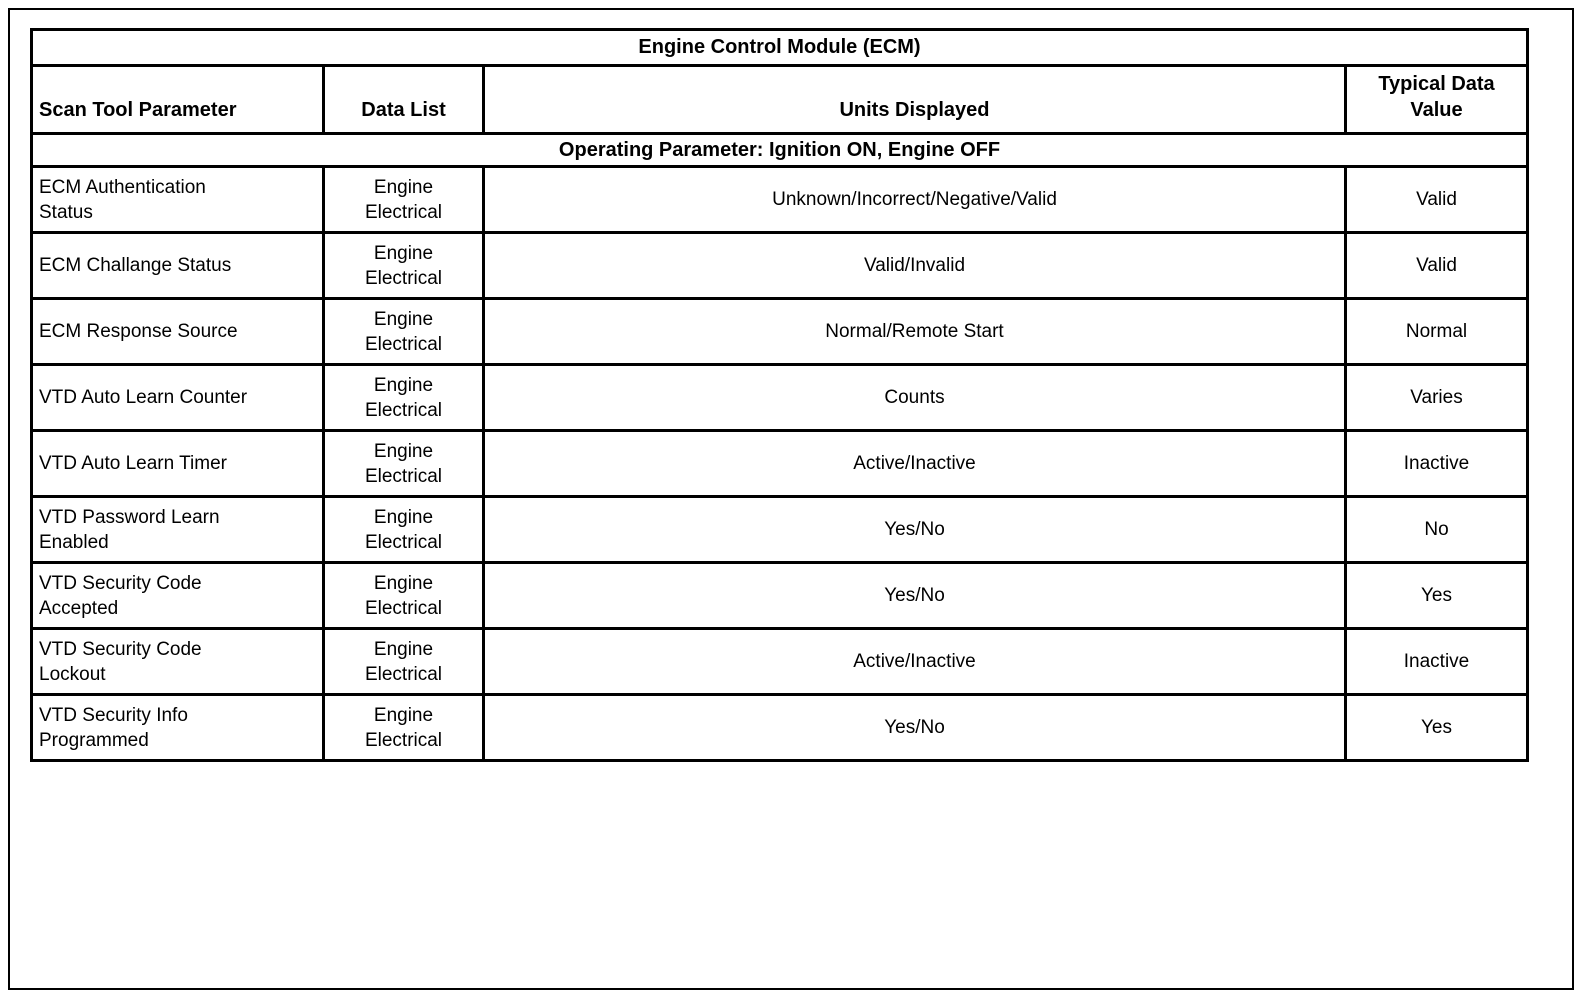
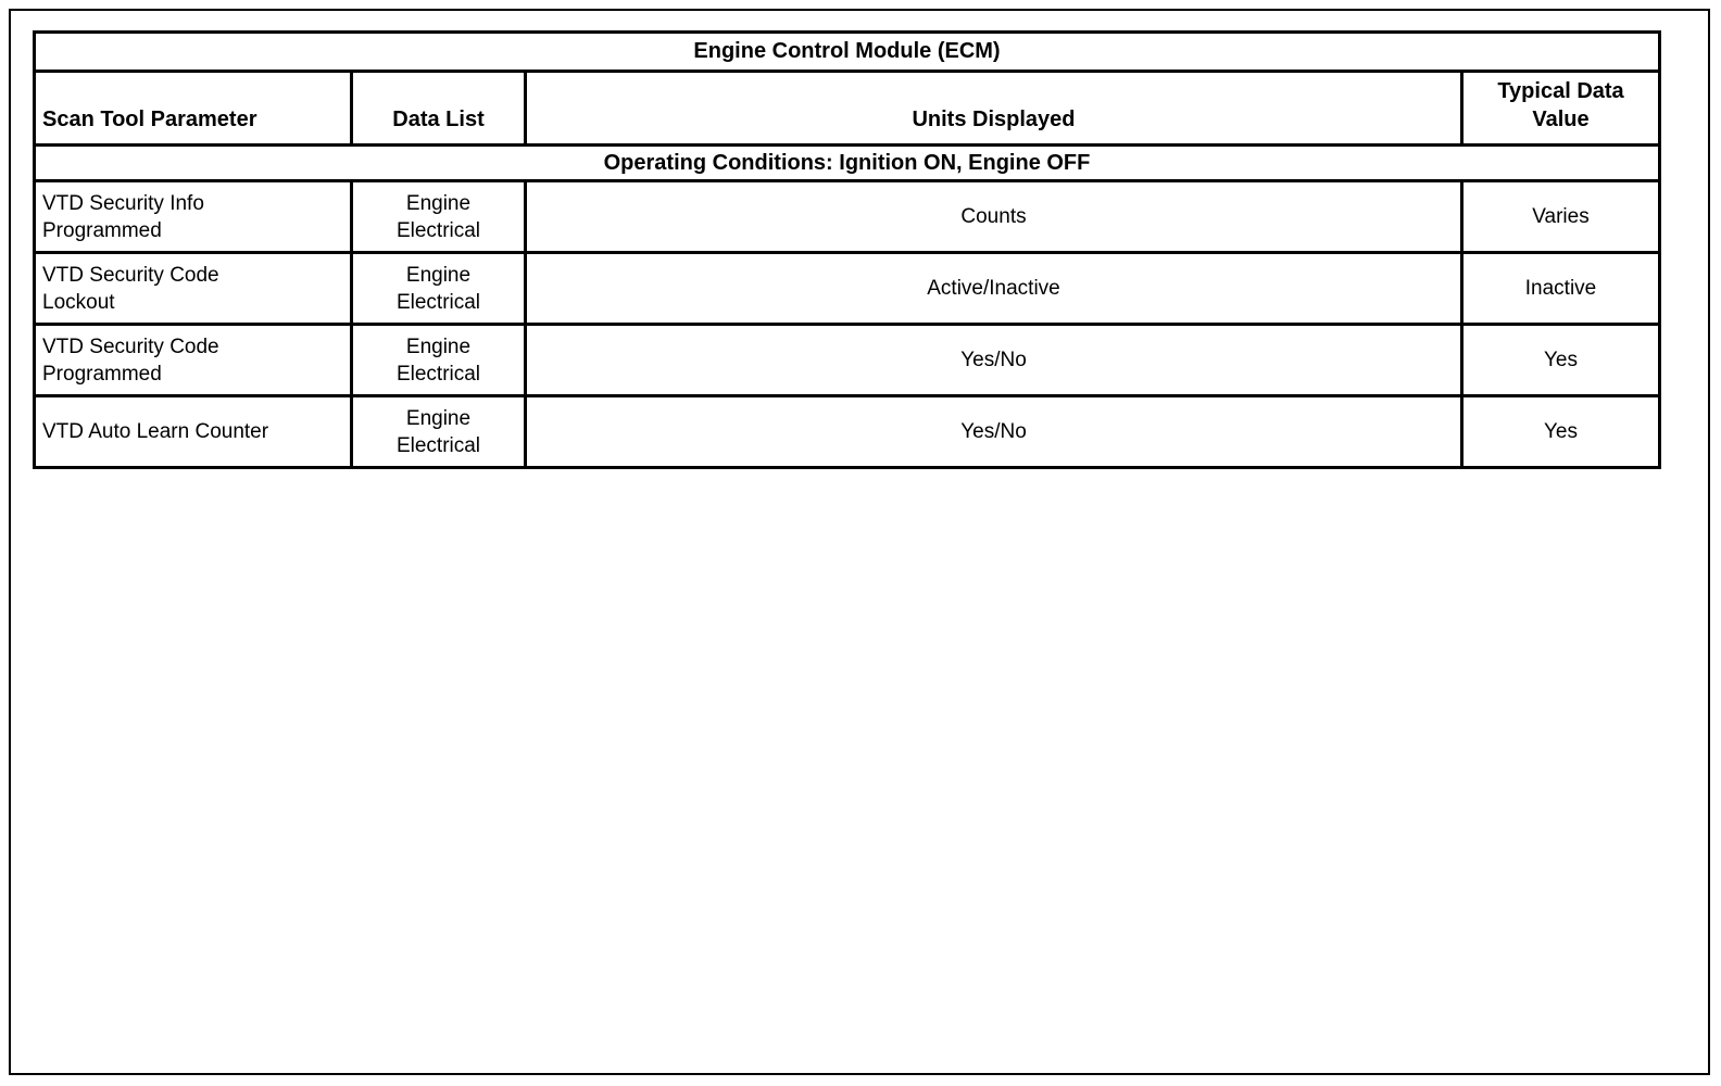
  Engine Control Module (ECM)
  Scan Tool Parameter	Data List	Units Displayed	Typical Data Value
- Operating Parameter: Ignition ON, Engine OFF
+ Operating Conditions: Ignition ON, Engine OFF
- ECM Authentication Status	Engine Electrical	Unknown/Incorrect/Negative/Valid	Valid
- ECM Challange Status	Engine Electrical	Valid/Invalid	Valid
- ECM Response Source	Engine Electrical	Normal/Remote Start	Normal
- VTD Auto Learn Counter	Engine Electrical	Counts	Varies
+ VTD Security Info Programmed	Engine Electrical	Counts	Varies
- VTD Auto Learn Timer	Engine Electrical	Active/Inactive	Inactive
- VTD Password Learn Enabled	Engine Electrical	Yes/No	No
- VTD Security Code Accepted	Engine Electrical	Yes/No	Yes
  VTD Security Code Lockout	Engine Electrical	Active/Inactive	Inactive
+ VTD Security Code Programmed	Engine Electrical	Yes/No	Yes
- VTD Security Info Programmed	Engine Electrical	Yes/No	Yes
+ VTD Auto Learn Counter	Engine Electrical	Yes/No	Yes
